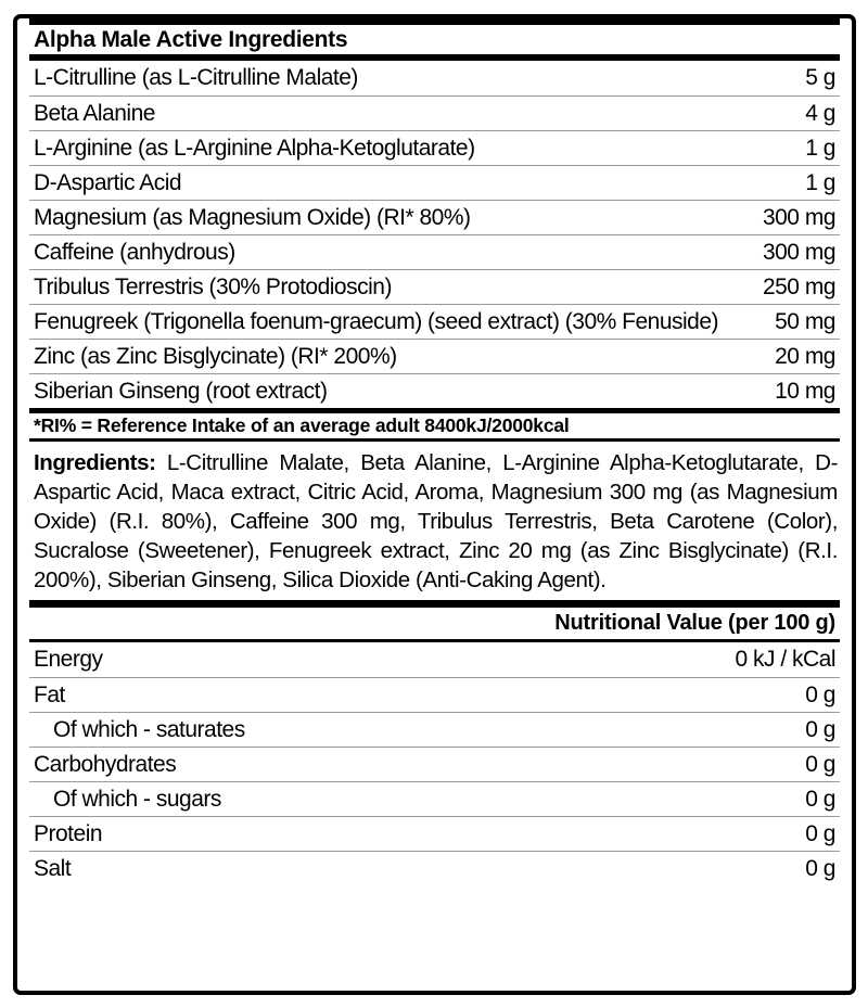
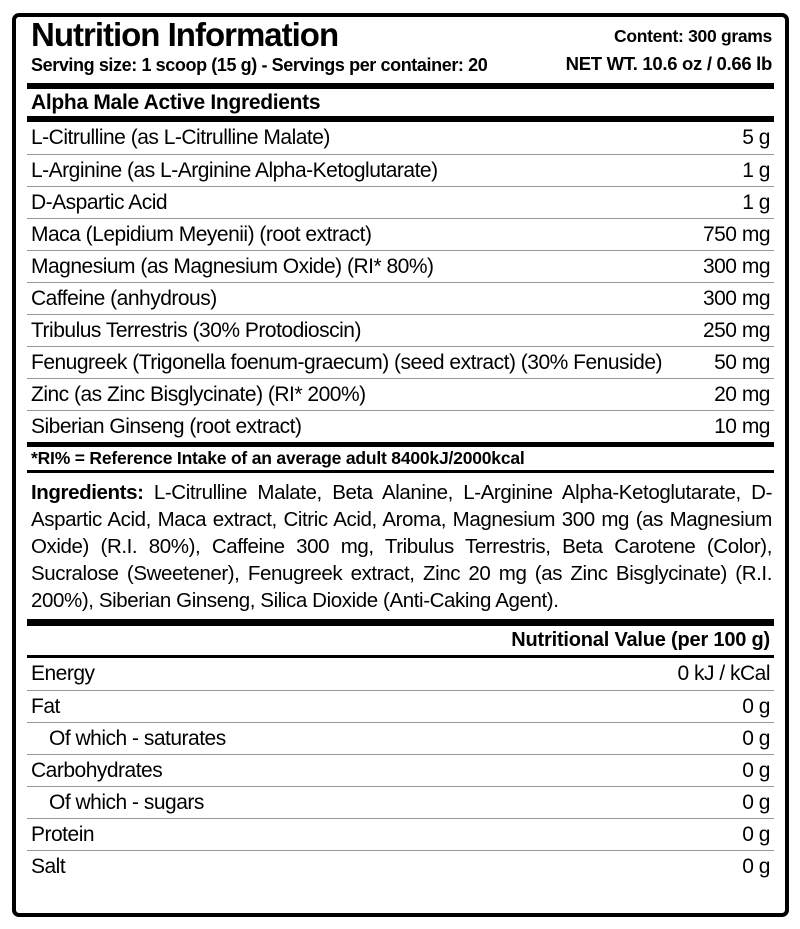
+ Nutrition Information
+ Serving size: 1 scoop (15 g) - Servings per container: 20
+ Content: 300 grams
+ NET WT. 10.6 oz / 0.66 lb
  Alpha Male Active Ingredients
  L-Citrulline (as L-Citrulline Malate)
  5 g
- Beta Alanine
- 4 g
  L-Arginine (as L-Arginine Alpha-Ketoglutarate)
  1 g
  D-Aspartic Acid
  1 g
+ Maca (Lepidium Meyenii) (root extract)
+ 750 mg
  Magnesium (as Magnesium Oxide) (RI* 80%)
  300 mg
  Caffeine (anhydrous)
  300 mg
  Tribulus Terrestris (30% Protodioscin)
  250 mg
  Fenugreek (Trigonella foenum-graecum) (seed extract) (30% Fenuside)
  50 mg
  Zinc (as Zinc Bisglycinate) (RI* 200%)
  20 mg
  Siberian Ginseng (root extract)
  10 mg
  *RI% = Reference Intake of an average adult 8400kJ/2000kcal
  Ingredients: L-Citrulline Malate, Beta Alanine, L-Arginine Alpha-Ketoglutarate, D-Aspartic Acid, Maca extract, Citric Acid, Aroma, Magnesium 300 mg (as Magnesium Oxide) (R.I. 80%), Caffeine 300 mg, Tribulus Terrestris, Beta Carotene (Color), Sucralose (Sweetener), Fenugreek extract, Zinc 20 mg (as Zinc Bisglycinate) (R.I. 200%), Siberian Ginseng, Silica Dioxide (Anti-Caking Agent).
  Nutritional Value (per 100 g)
  Energy
  0 kJ / kCal
  Fat
  0 g
  Of which - saturates
  0 g
  Carbohydrates
  0 g
  Of which - sugars
  0 g
  Protein
  0 g
  Salt
  0 g
